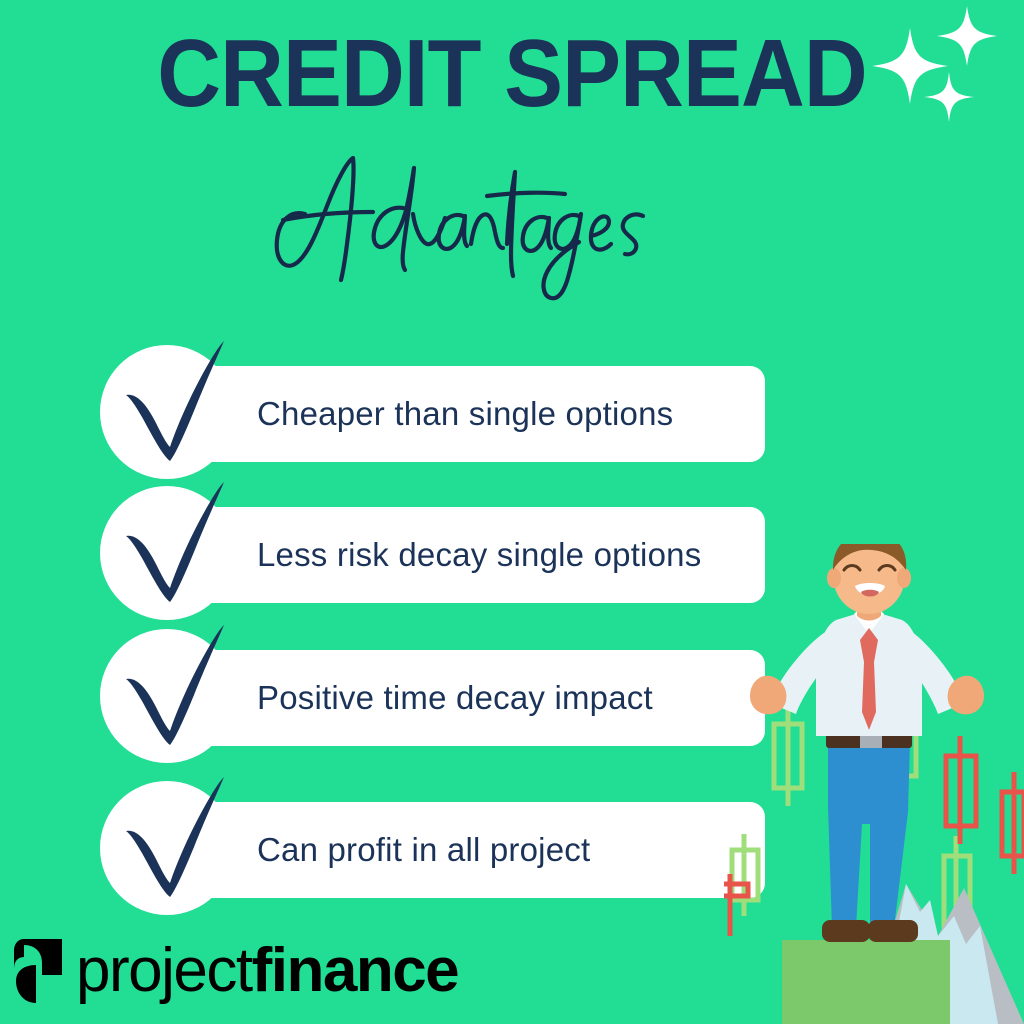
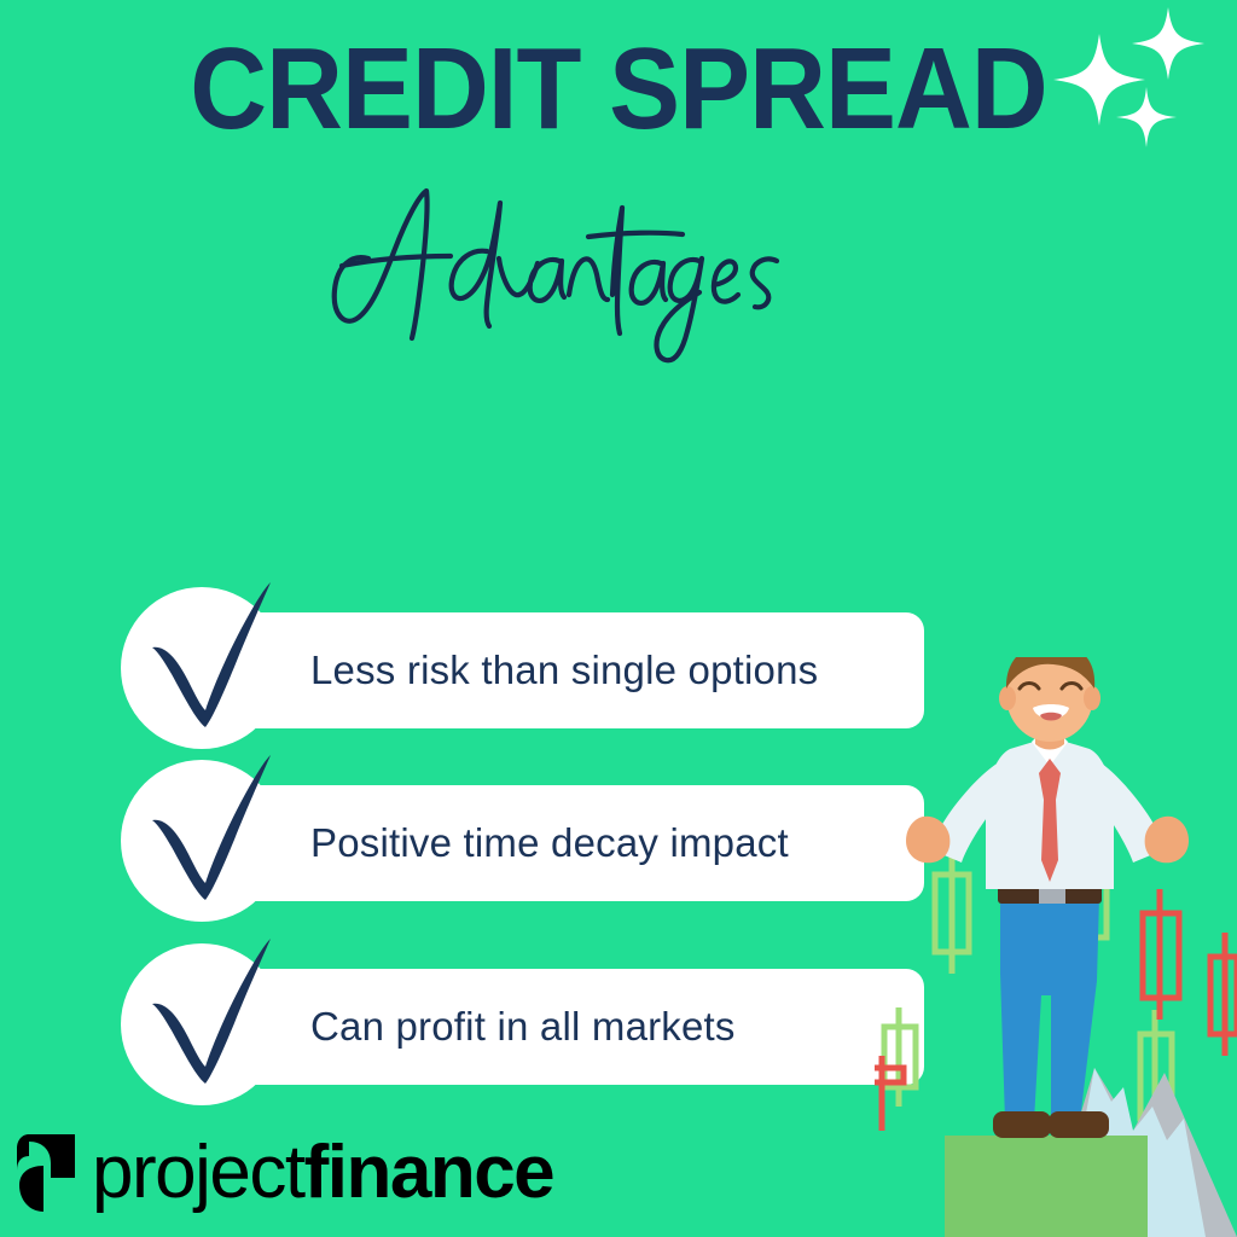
  CREDIT SPREAD
- Cheaper than single options
- Less risk decay single options
+ Less risk than single options
  Positive time decay impact
- Can profit in all project
+ Can profit in all markets
  projectfinance
